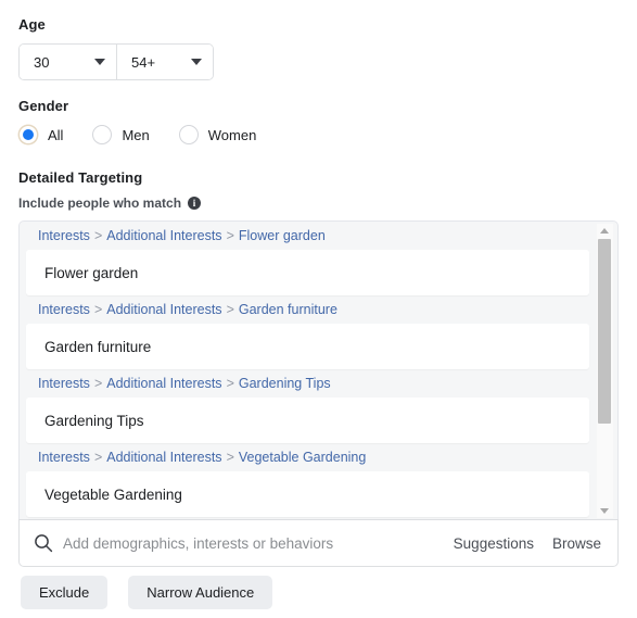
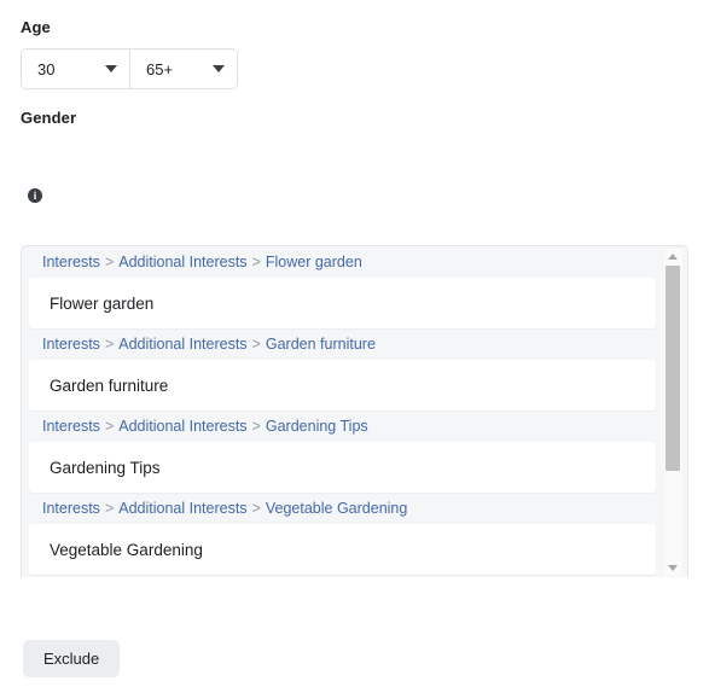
  Age
  30
- 54+
+ 65+
  Gender
- All
- Men
- Women
- Detailed Targeting
- Include people who match
  i
  Interests
  >
  Additional Interests
  >
  Flower garden
  Flower garden
  Interests
  >
  Additional Interests
  >
  Garden furniture
  Garden furniture
  Interests
  >
  Additional Interests
  >
  Gardening Tips
  Gardening Tips
  Interests
  >
  Additional Interests
  >
  Vegetable Gardening
  Vegetable Gardening
- Add demographics, interests or behaviors
- Suggestions
- Browse
  Exclude
- Narrow Audience
